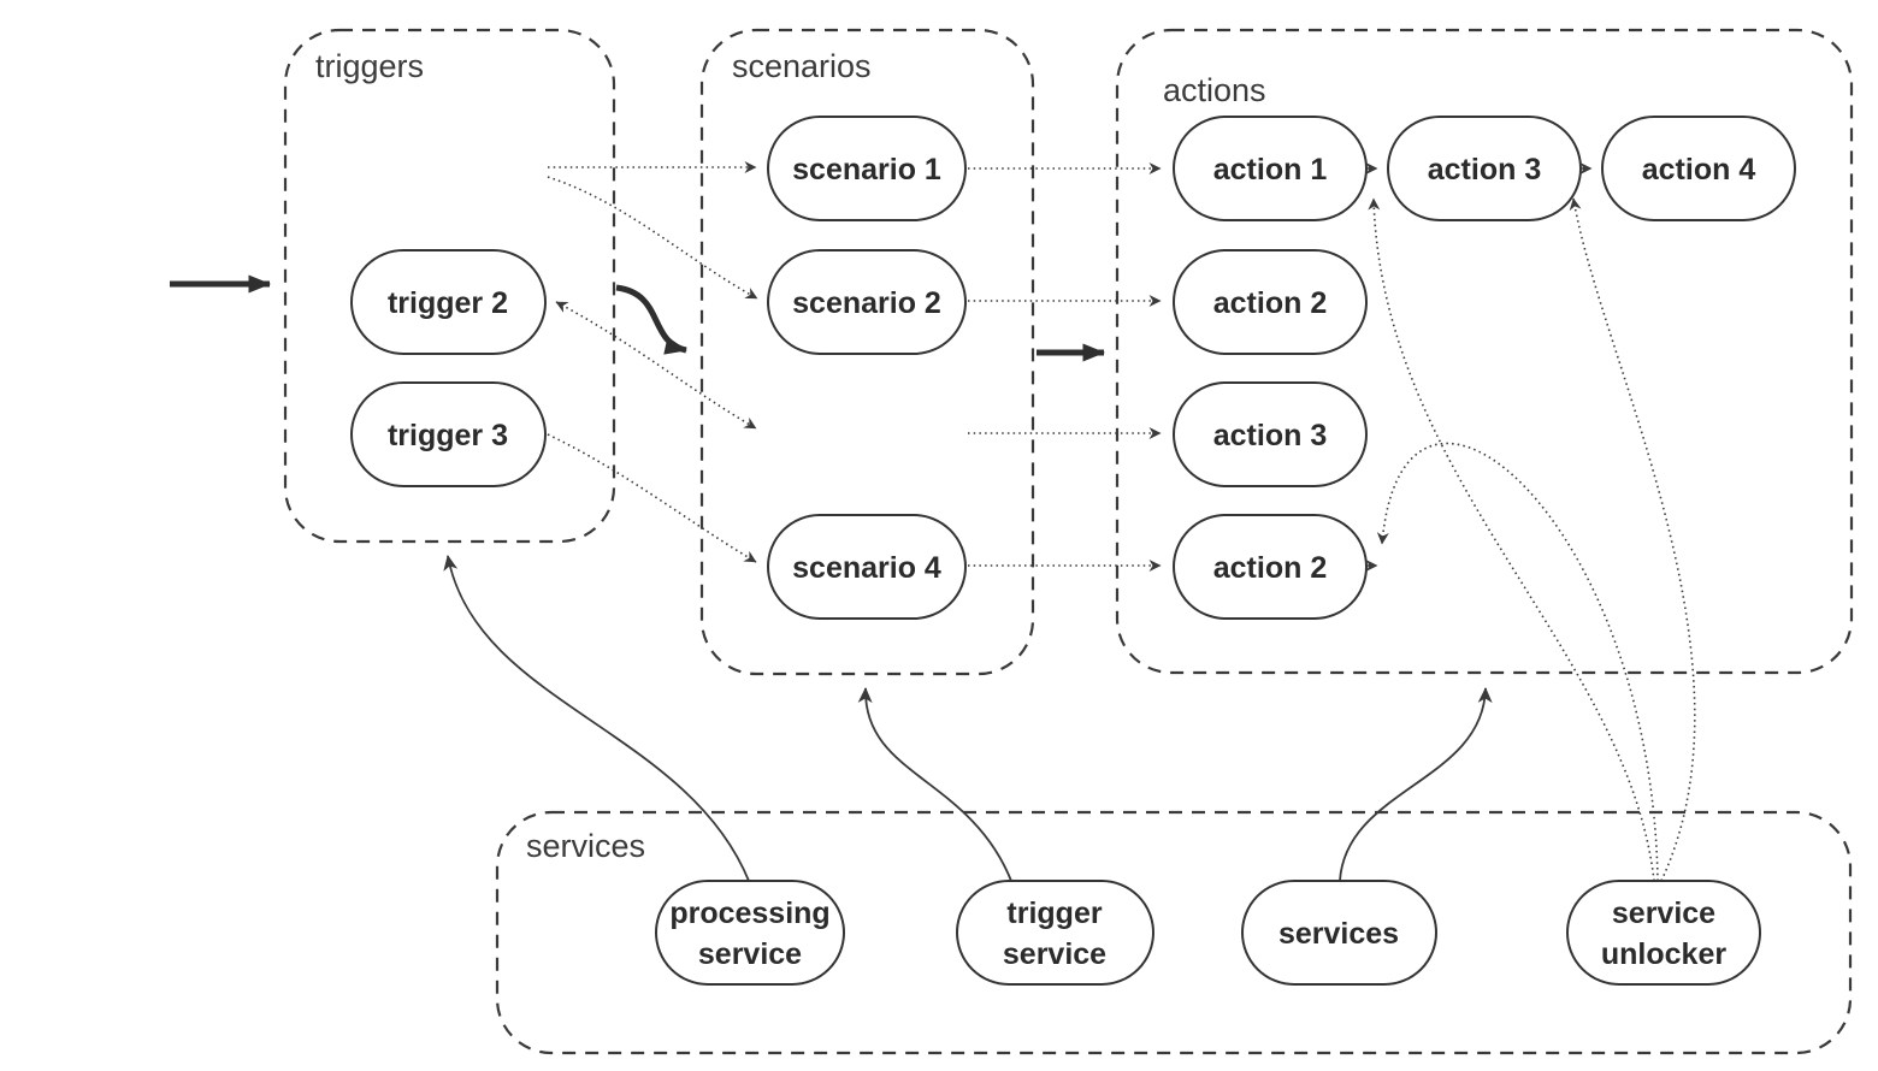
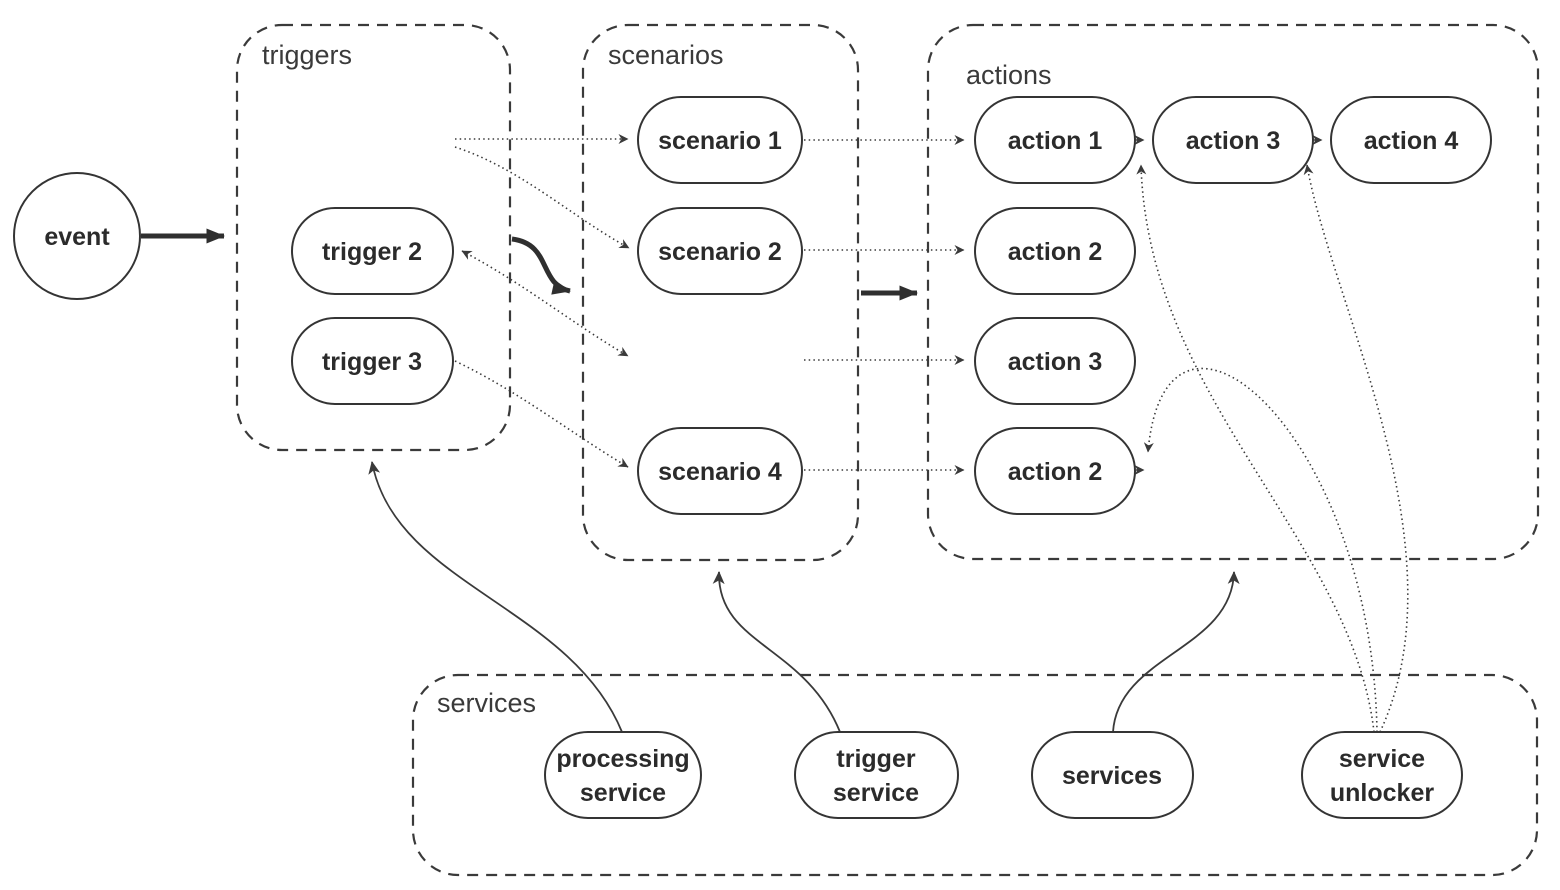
  triggers
  scenarios
  actions
  services
+ event
  trigger 2
  trigger 3
  scenario 1
  scenario 2
  scenario 4
  action 1
  action 3
  action 4
  action 2
  action 3
  action 2
  processing
  service
  trigger
  service
  services
  service
  unlocker
